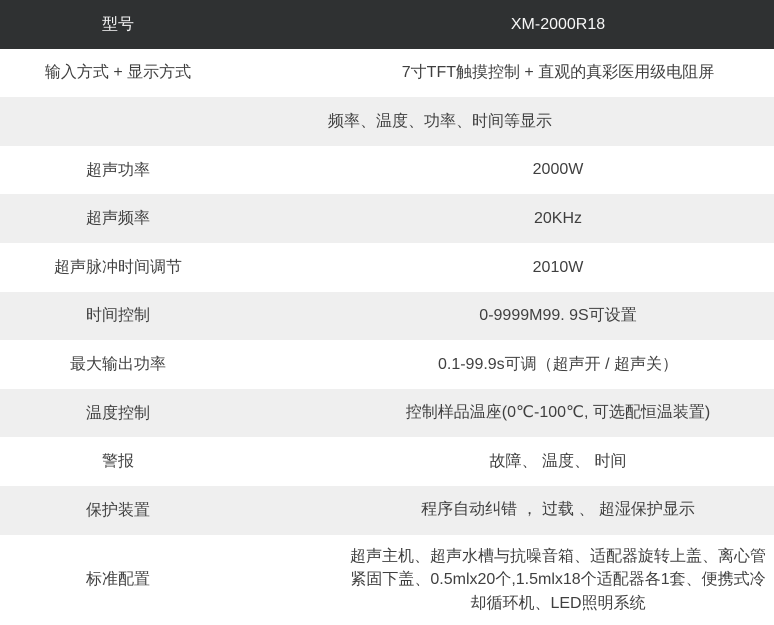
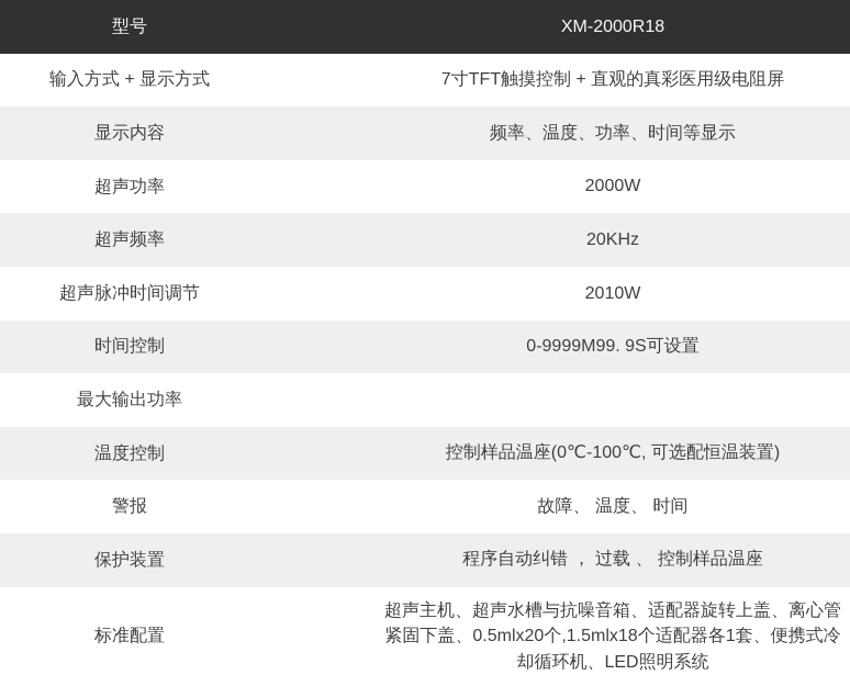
  型号
  XM-2000R18
  输入方式 + 显示方式
  7寸TFT触摸控制 + 直观的真彩医用级电阻屏
+ 显示内容
  频率、温度、功率、时间等显示
  超声功率
  2000W
  超声频率
  20KHz
  超声脉冲时间调节
  2010W
  时间控制
  0-9999M99. 9S可设置
  最大输出功率
- 0.1-99.9s可调（超声开 / 超声关）
  温度控制
  控制样品温座(0℃-100℃, 可选配恒温装置)
  警报
  故障、 温度、 时间
  保护装置
- 程序自动纠错 ， 过载 、 超湿保护显示
+ 程序自动纠错 ， 过载 、 控制样品温座
  标准配置
  超声主机、超声水槽与抗噪音箱、适配器旋转上盖、离心管紧固下盖、0.5mlx20个,1.5mlx18个适配器各1套、便携式冷却循环机、LED照明系统
